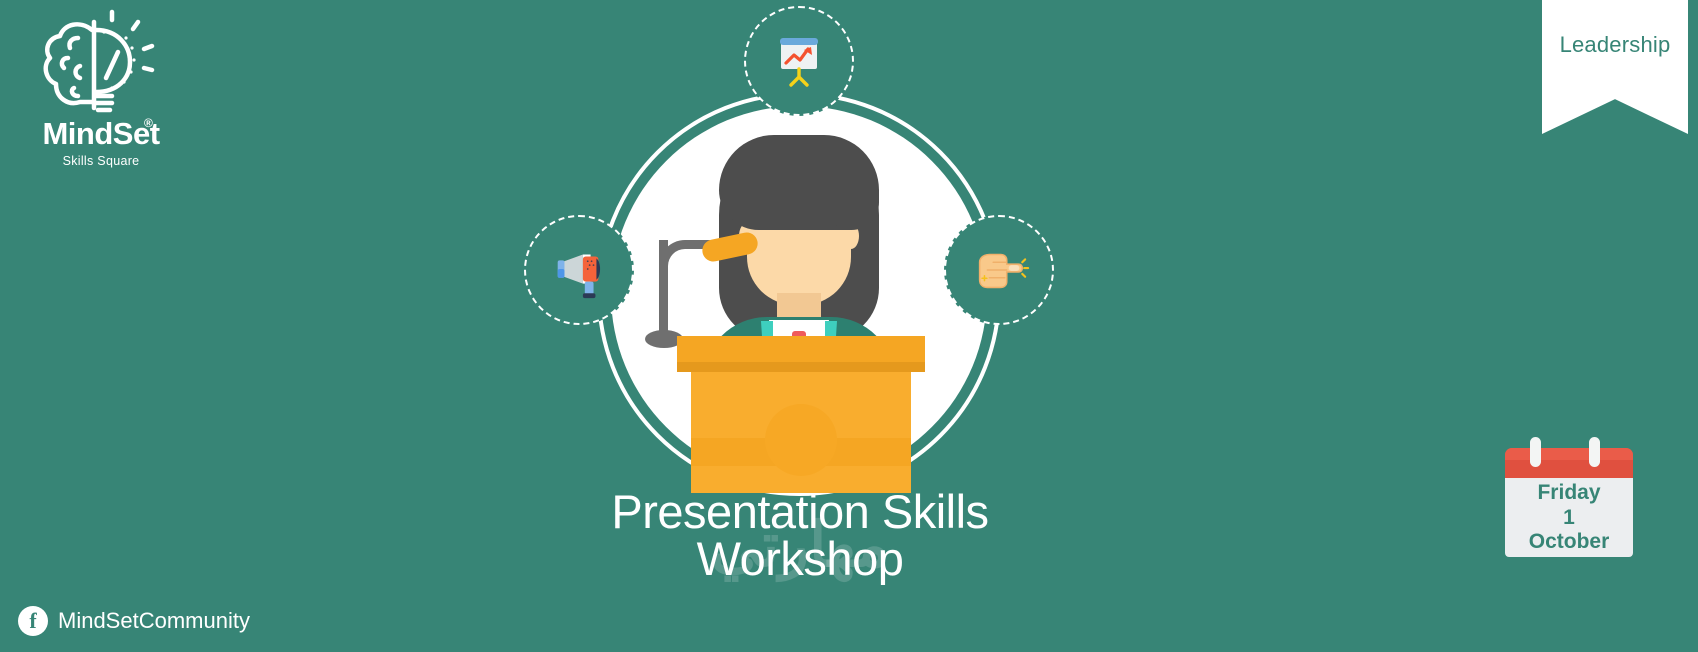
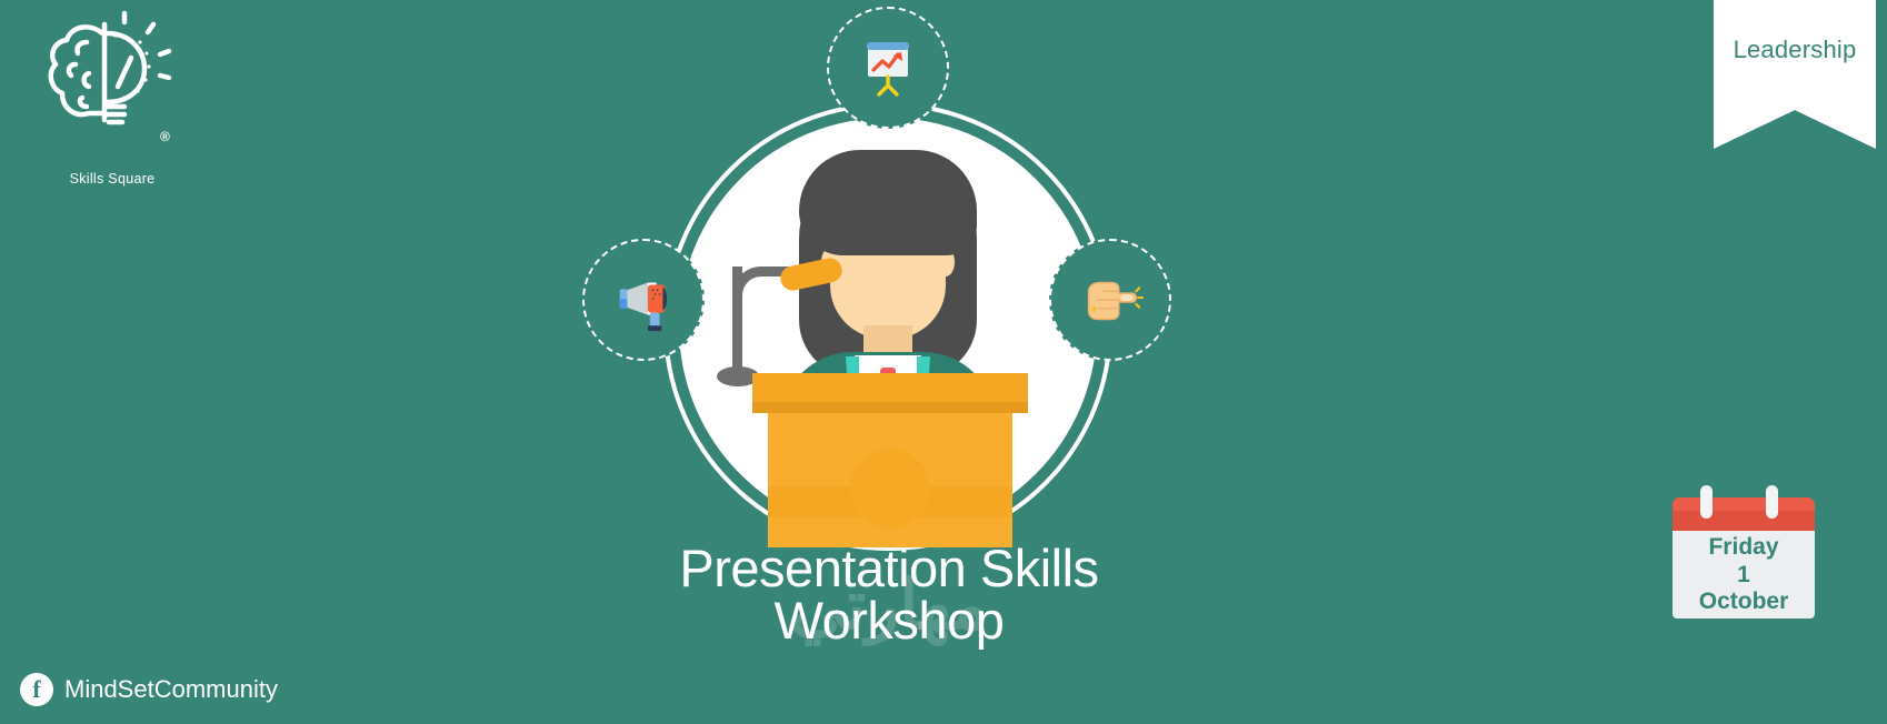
- MindSet
  ®
  Skills Square
  Leadership
  Friday
  1
  October
  مهارتي
  Presentation Skills
  Workshop
  f
  MindSetCommunity
